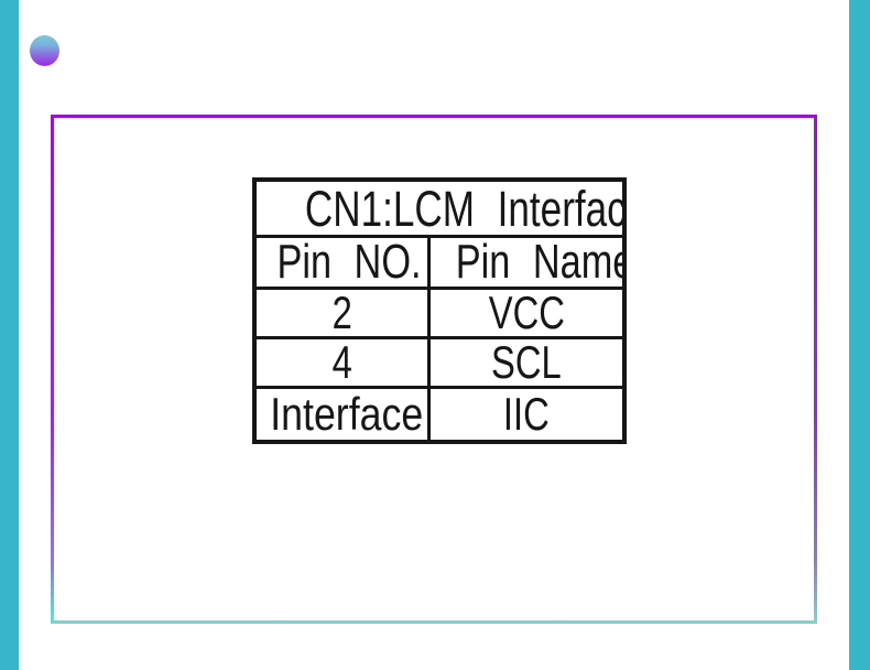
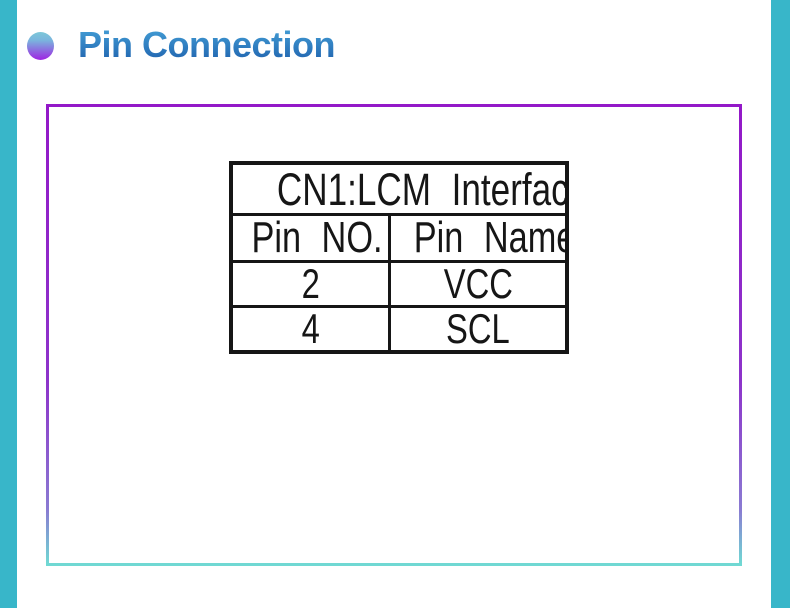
+ Pin Connection
  CN1:LCM Interfac
  Pin NO.	Pin Nam
  2	VCC
  4	SCL
- Interface	IIC
